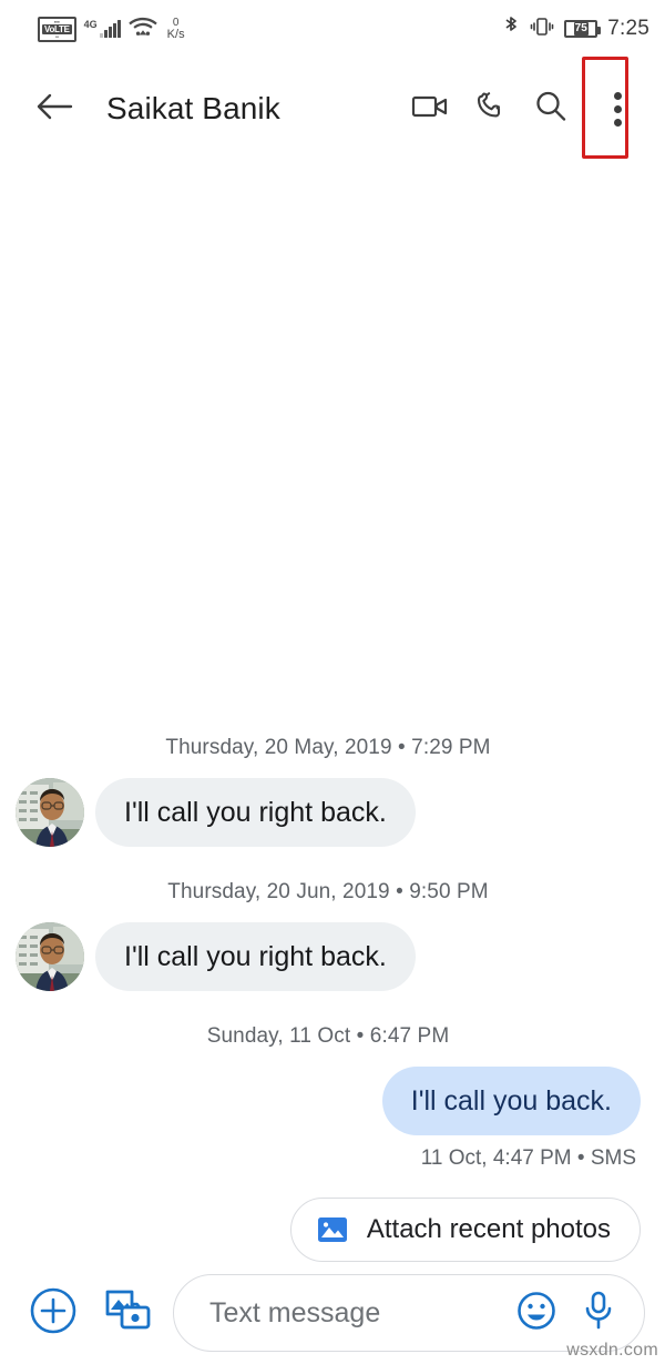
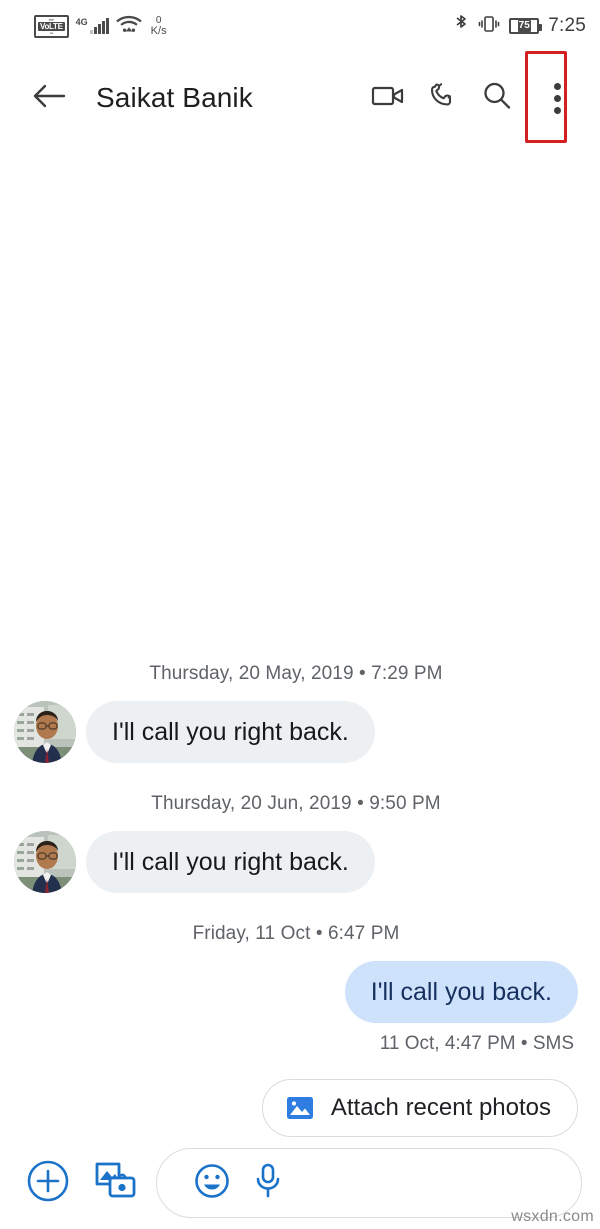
  VoLTE
  4G
  0
  K/s
  75
  7:25
  Saikat Banik
  Thursday, 20 May, 2019 • 7:29 PM
  I'll call you right back.
  Thursday, 20 Jun, 2019 • 9:50 PM
  I'll call you right back.
- Sunday, 11 Oct • 6:47 PM
+ Friday, 11 Oct • 6:47 PM
  I'll call you back.
  11 Oct, 4:47 PM • SMS
  Attach recent photos
- Text message
  wsxdn.com
